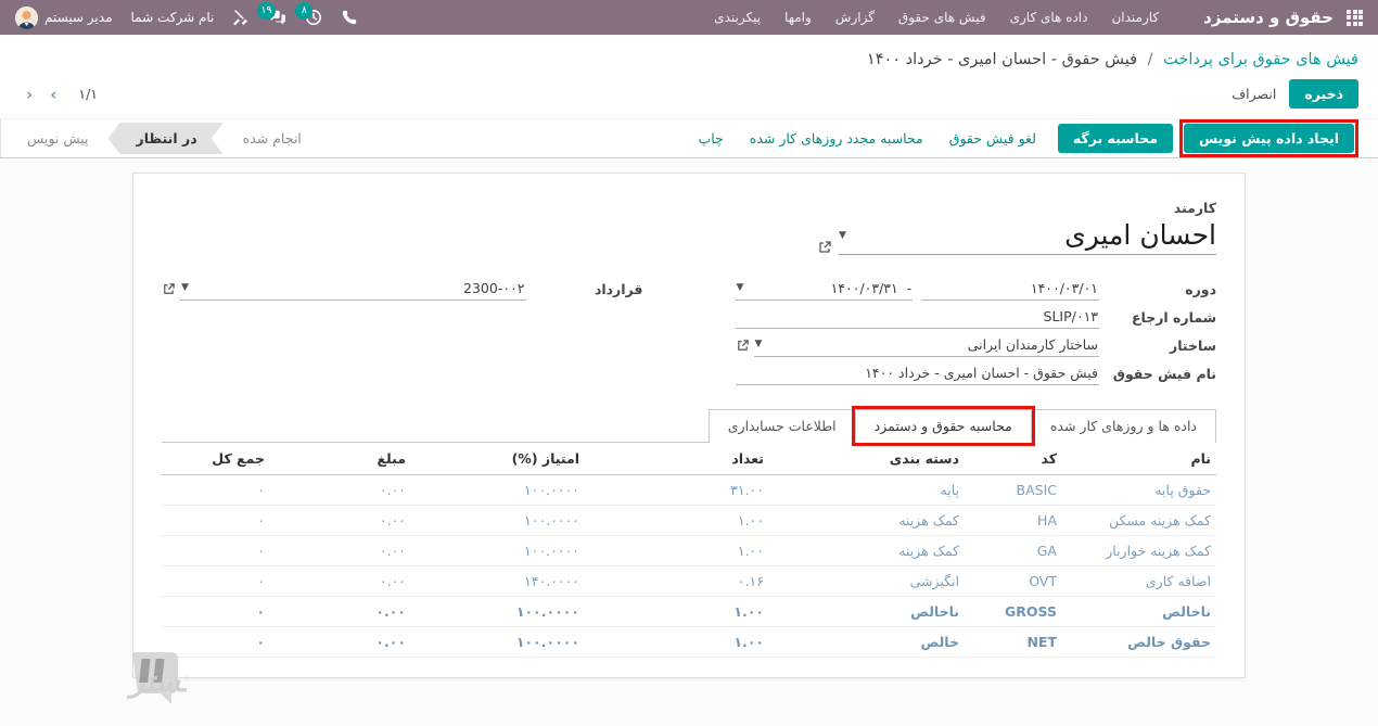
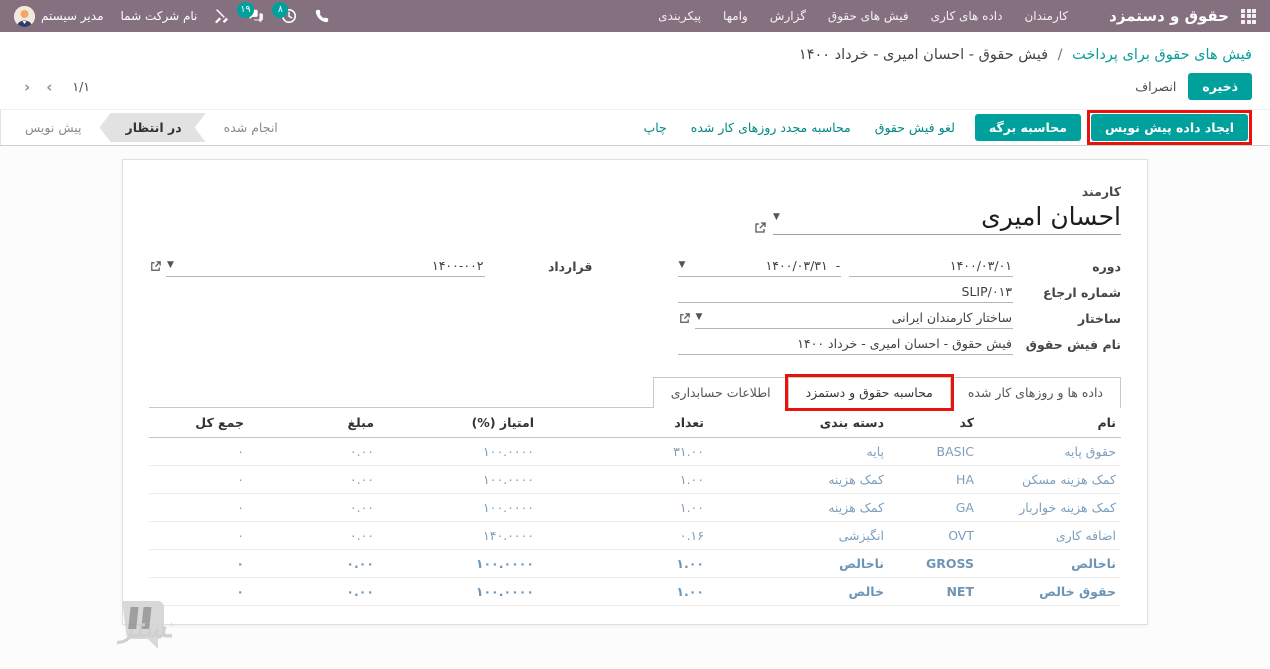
  حقوق و دستمزد
  کارمندان
  داده های کاری
  فیش های حقوق
  گزارش
  وامها
  پیکربندی
  ۸
  ۱۹
  نام شرکت شما
  مدیر سیستم
  فیش های حقوق برای پرداخت / فیش حقوق - احسان امیری - خرداد ۱۴۰۰
  ذخیره
  انصراف
  ۱/۱
  ›
  ‹
  ایجاد داده پیش نویس
  محاسبه برگه
  لغو فیش حقوق
  محاسبه مجدد روزهای کار شده
  چاپ
  انجام شده
  در انتظار
  پیش نویس
  کارمند
  احسان امیری
  ▼
  دوره
  ۱۴۰۰/۰۳/۰۱
  -
  ۱۴۰۰/۰۳/۳۱
  ▼
  شماره ارجاع
  SLIP/۰۱۳
  ساختار
  ساختار کارمندان ایرانی
  ▼
  نام فیش حقوق
  فیش حقوق - احسان امیری - خرداد ۱۴۰۰
  قرارداد
- 2300-۰۰۲
+ ۱۴۰۰-۰۰۲
  ▼
  داده ها و روزهای کار شده
  محاسبه حقوق و دستمزد
  اطلاعات حسابداری
  نام	کد	دسته بندی	تعداد	امتیاز (%)	مبلغ	جمع کل
  حقوق پایه	BASIC	پایه	۳۱.۰۰	۱۰۰.۰۰۰۰	۰.۰۰	۰
  کمک هزینه مسکن	HA	کمک هزینه	۱.۰۰	۱۰۰.۰۰۰۰	۰.۰۰	۰
  کمک هزینه خواربار	GA	کمک هزینه	۱.۰۰	۱۰۰.۰۰۰۰	۰.۰۰	۰
  اضافه کاری	OVT	انگیزشی	۰.۱۶	۱۴۰.۰۰۰۰	۰.۰۰	۰
  ناخالص	GROSS	ناخالص	۱.۰۰	۱۰۰.۰۰۰۰	۰.۰۰	۰
  حقوق خالص	NET	خالص	۱.۰۰	۱۰۰.۰۰۰۰	۰.۰۰	۰
